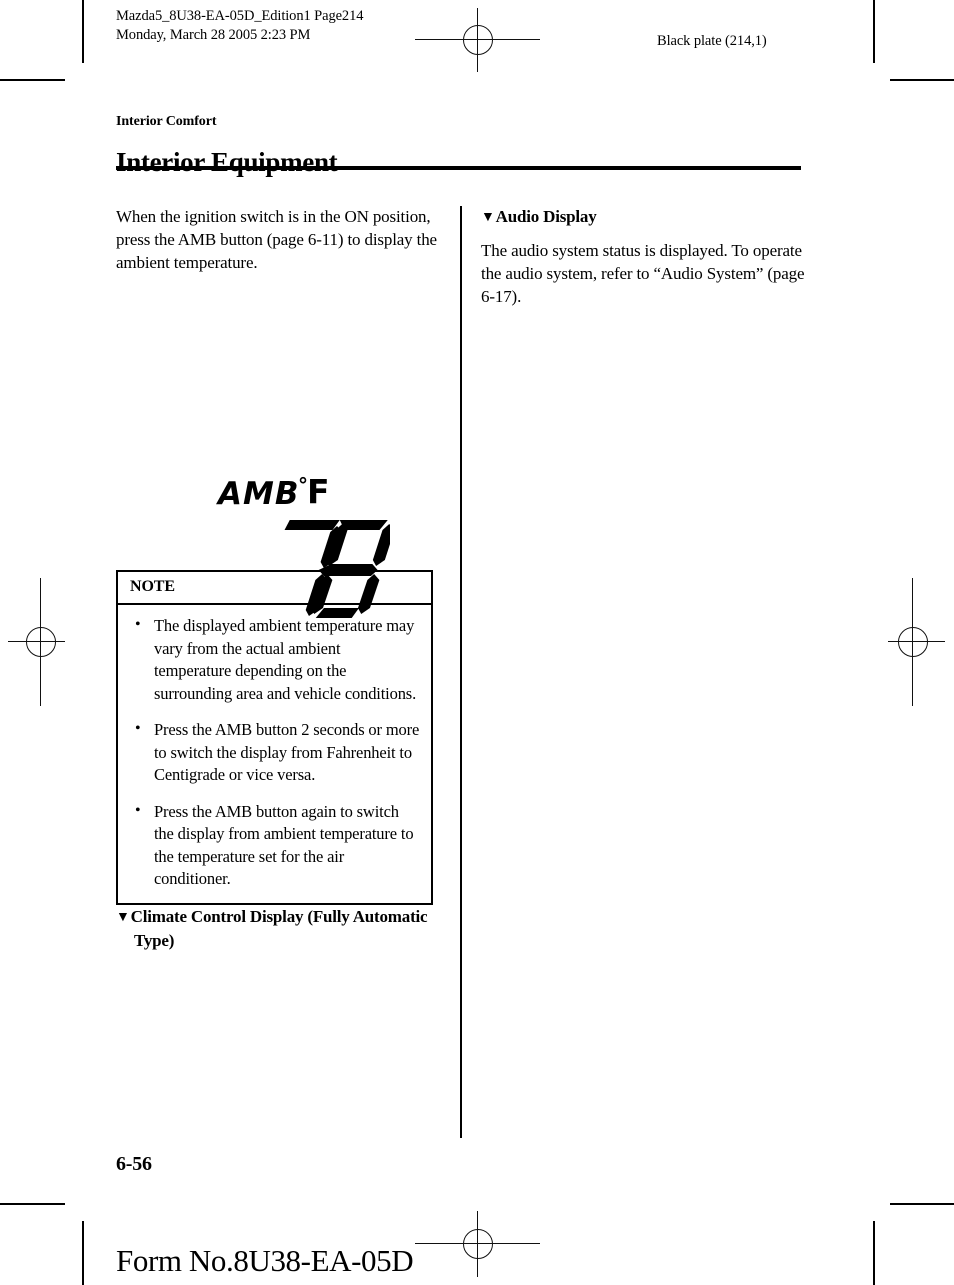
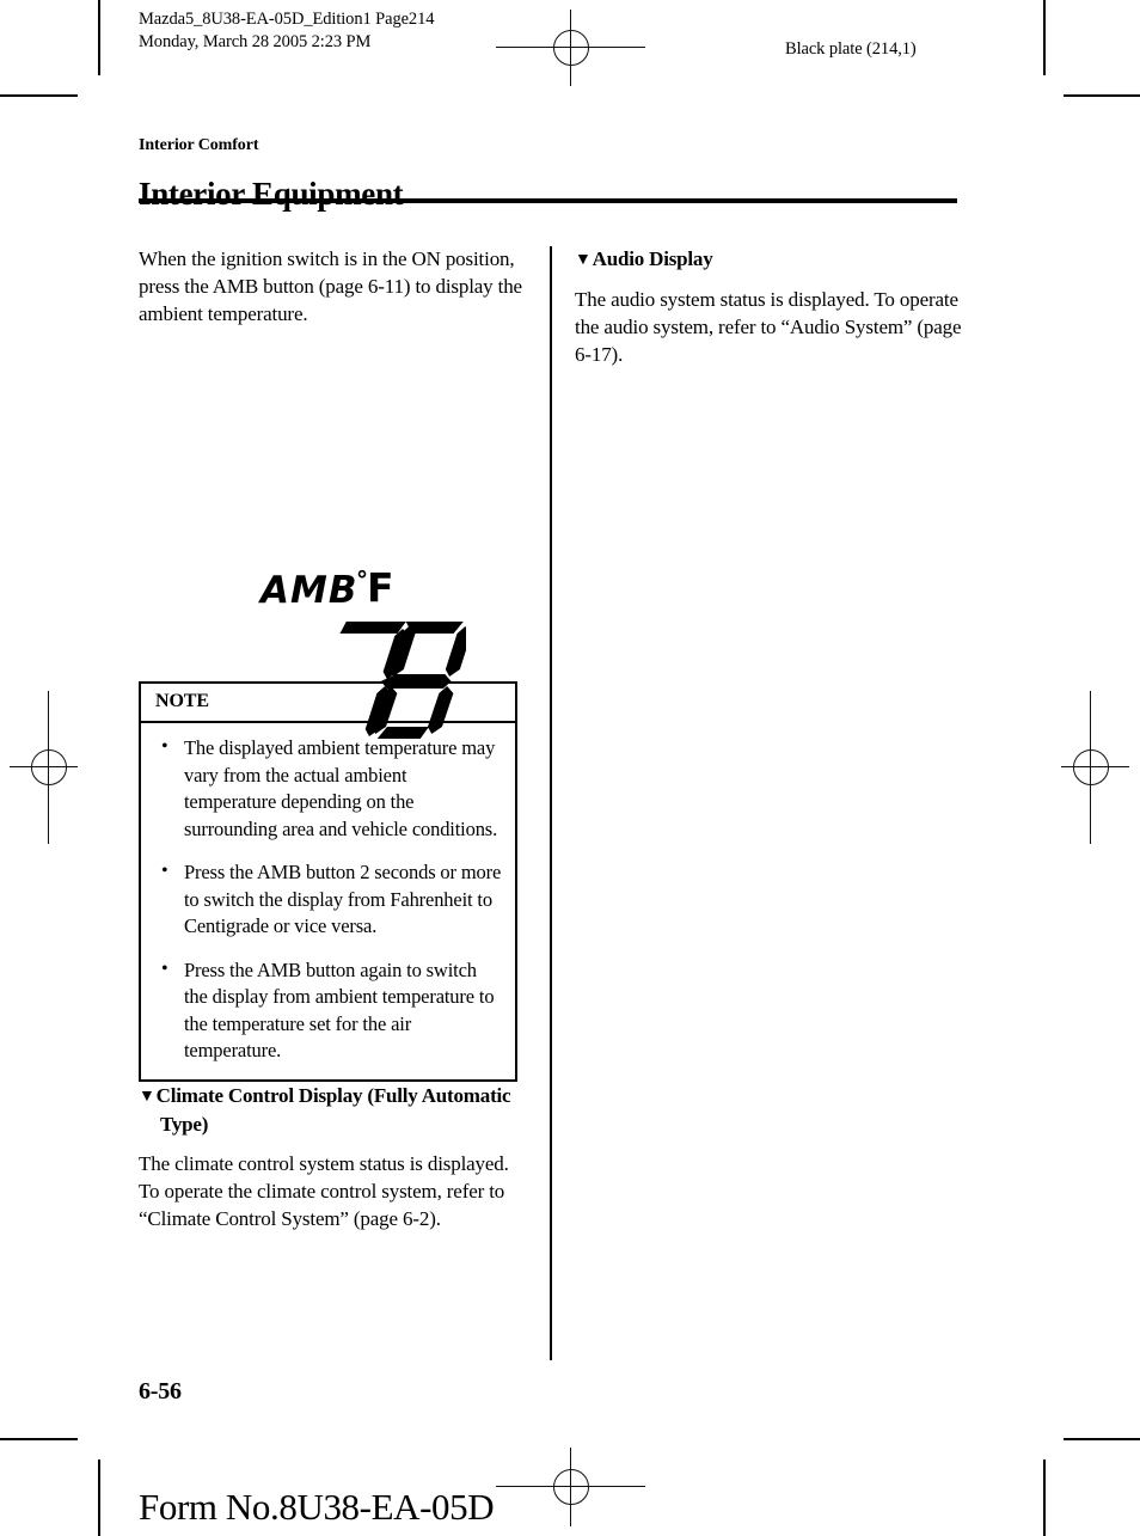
  Mazda5_8U38-EA-05D_Edition1 Page214
  Monday, March 28 2005 2:23 PM
  Black plate (214,1)
  Interior Comfort
  Interior Equipment
  When the ignition switch is in the ON position, press the AMB button (page 6-11) to display the ambient temperature.
  AMB
  °F
  NOTE
  •
  The displayed ambient temperature may vary from the actual ambient temperature depending on the surrounding area and vehicle conditions.
  •
  Press the AMB button 2 seconds or more to switch the display from Fahrenheit to Centigrade or vice versa.
  •
- Press the AMB button again to switch the display from ambient temperature to the temperature set for the air conditioner.
+ Press the AMB button again to switch the display from ambient temperature to the temperature set for the air temperature.
  ▼Climate Control Display (Fully Automatic Type)
+ The climate control system status is displayed. To operate the climate control system, refer to “Climate Control System” (page 6-2).
  ▼Audio Display
  The audio system status is displayed. To operate the audio system, refer to “Audio System” (page 6-17).
  6-56
  Form No.8U38-EA-05D
